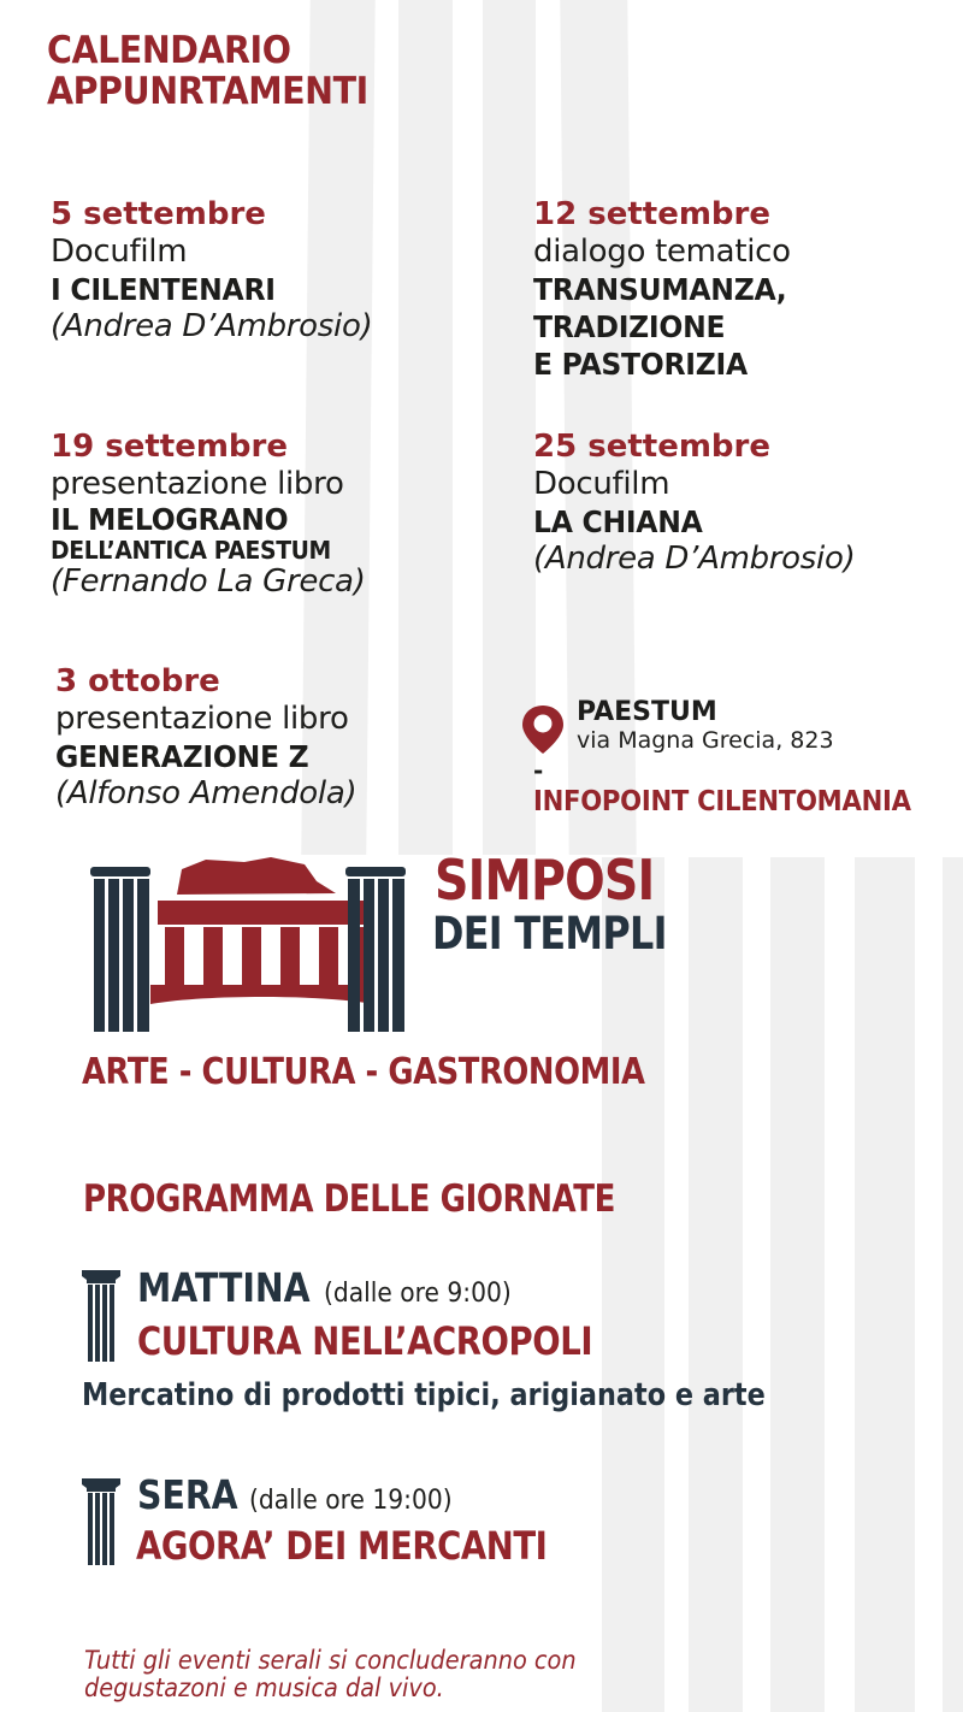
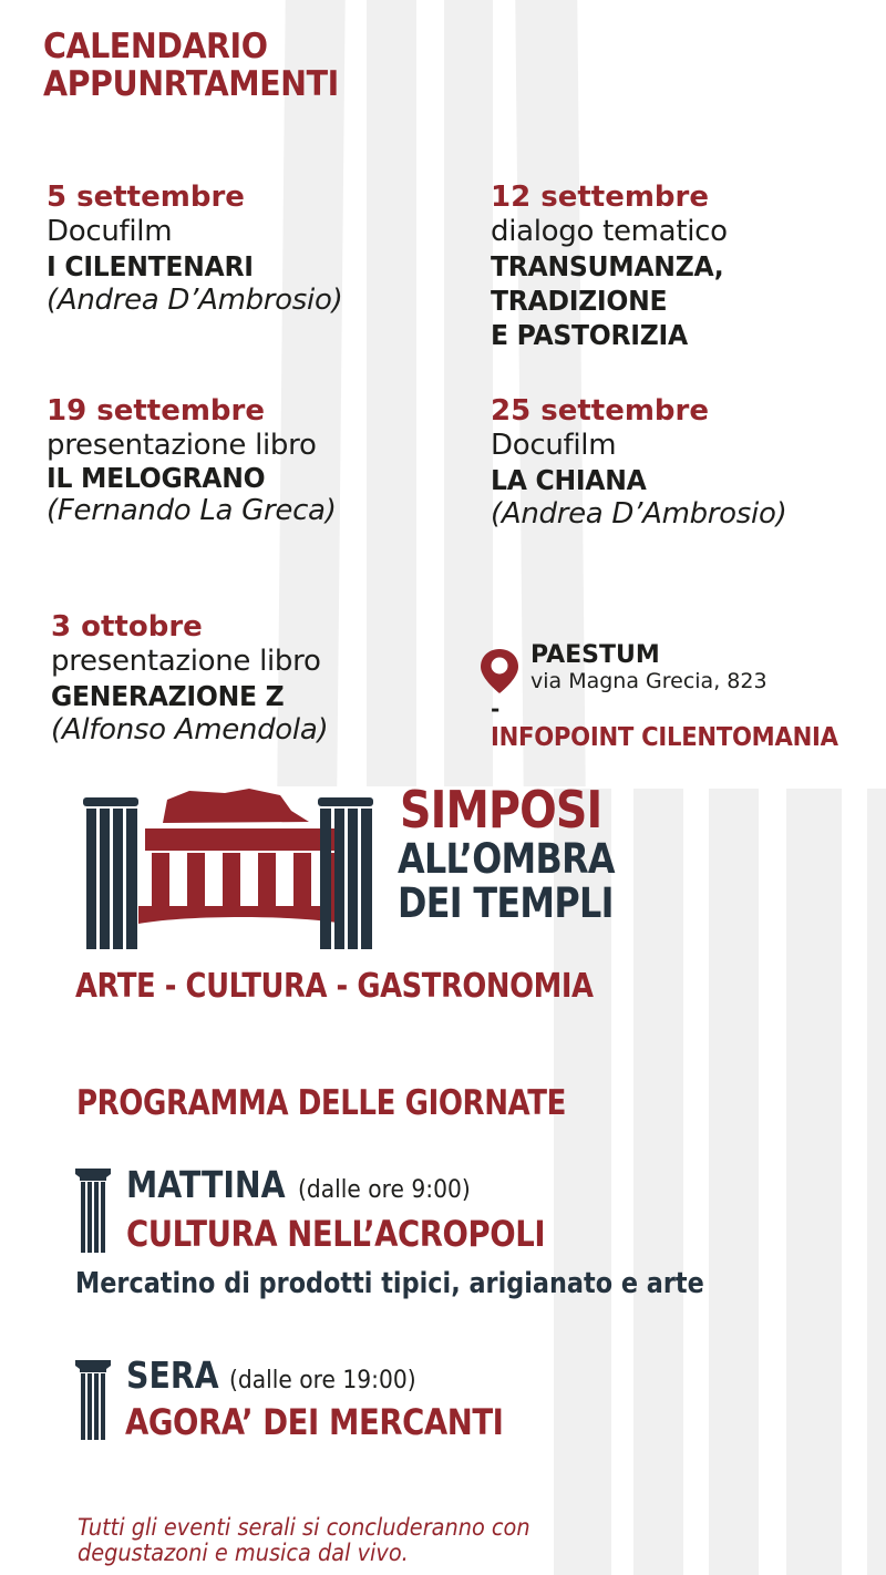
  CALENDARIO
  APPUNRTAMENTI
  5 settembre
  Docufilm
  I CILENTENARI
  (Andrea D’Ambrosio)
  12 settembre
  dialogo tematico
  TRANSUMANZA,
  TRADIZIONE
  E PASTORIZIA
  19 settembre
  presentazione libro
  IL MELOGRANO
- DELL’ANTICA PAESTUM
  (Fernando La Greca)
  25 settembre
  Docufilm
  LA CHIANA
  (Andrea D’Ambrosio)
  3 ottobre
  presentazione libro
  GENERAZIONE Z
  (Alfonso Amendola)
  PAESTUM
  via Magna Grecia, 823
  -
  INFOPOINT CILENTOMANIA
  SIMPOSI
+ ALL’OMBRA
  DEI TEMPLI
  ARTE - CULTURA - GASTRONOMIA
  PROGRAMMA DELLE GIORNATE
  MATTINA (dalle ore 9:00)
  CULTURA NELL’ACROPOLI
  Mercatino di prodotti tipici, arigianato e arte
  SERA (dalle ore 19:00)
  AGORA’ DEI MERCANTI
  Tutti gli eventi serali si concluderanno con
  degustazoni e musica dal vivo.
